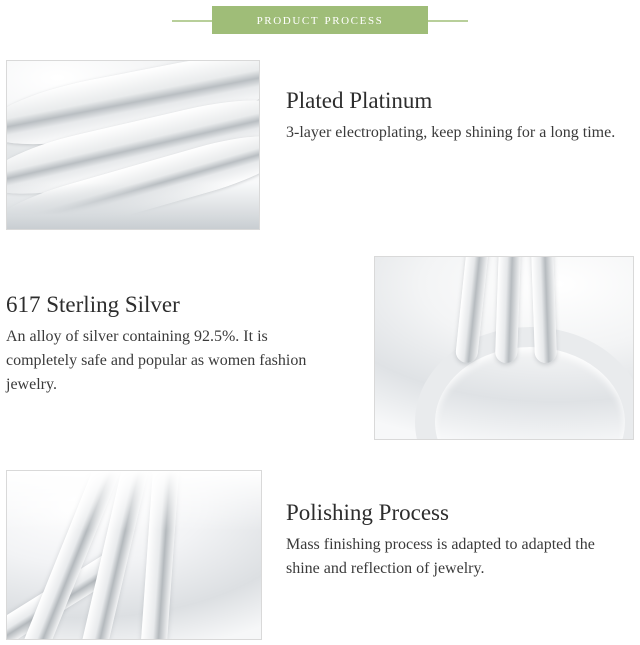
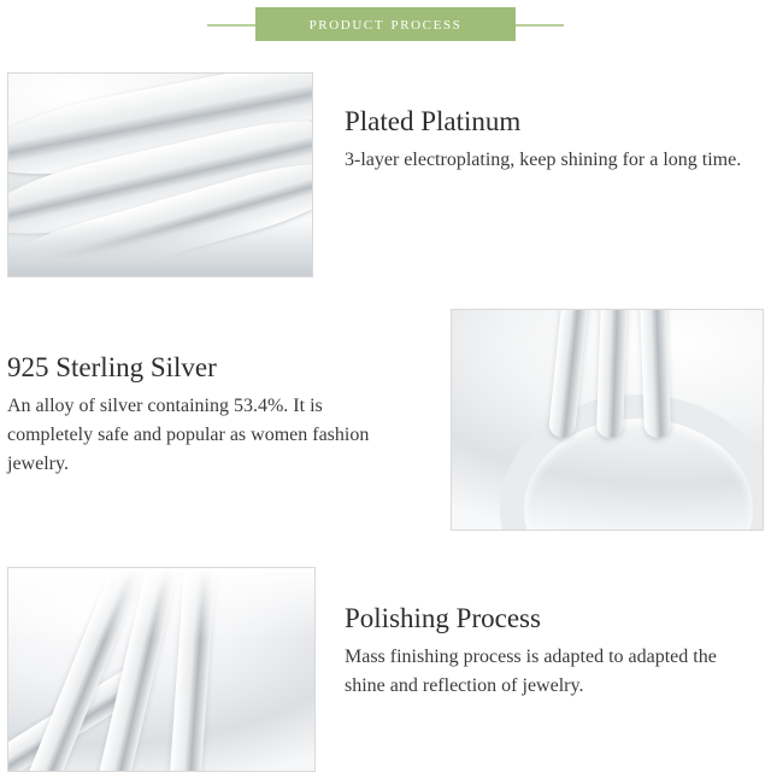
  product process
  Plated Platinum
  3-layer electroplating, keep shining for a long time.
- 617 Sterling Silver
+ 925 Sterling Silver
- An alloy of silver containing 92.5%. It is completely safe and popular as women fashion jewelry.
+ An alloy of silver containing 53.4%. It is completely safe and popular as women fashion jewelry.
  Polishing Process
  Mass finishing process is adapted to adapted the shine and reflection of jewelry.
